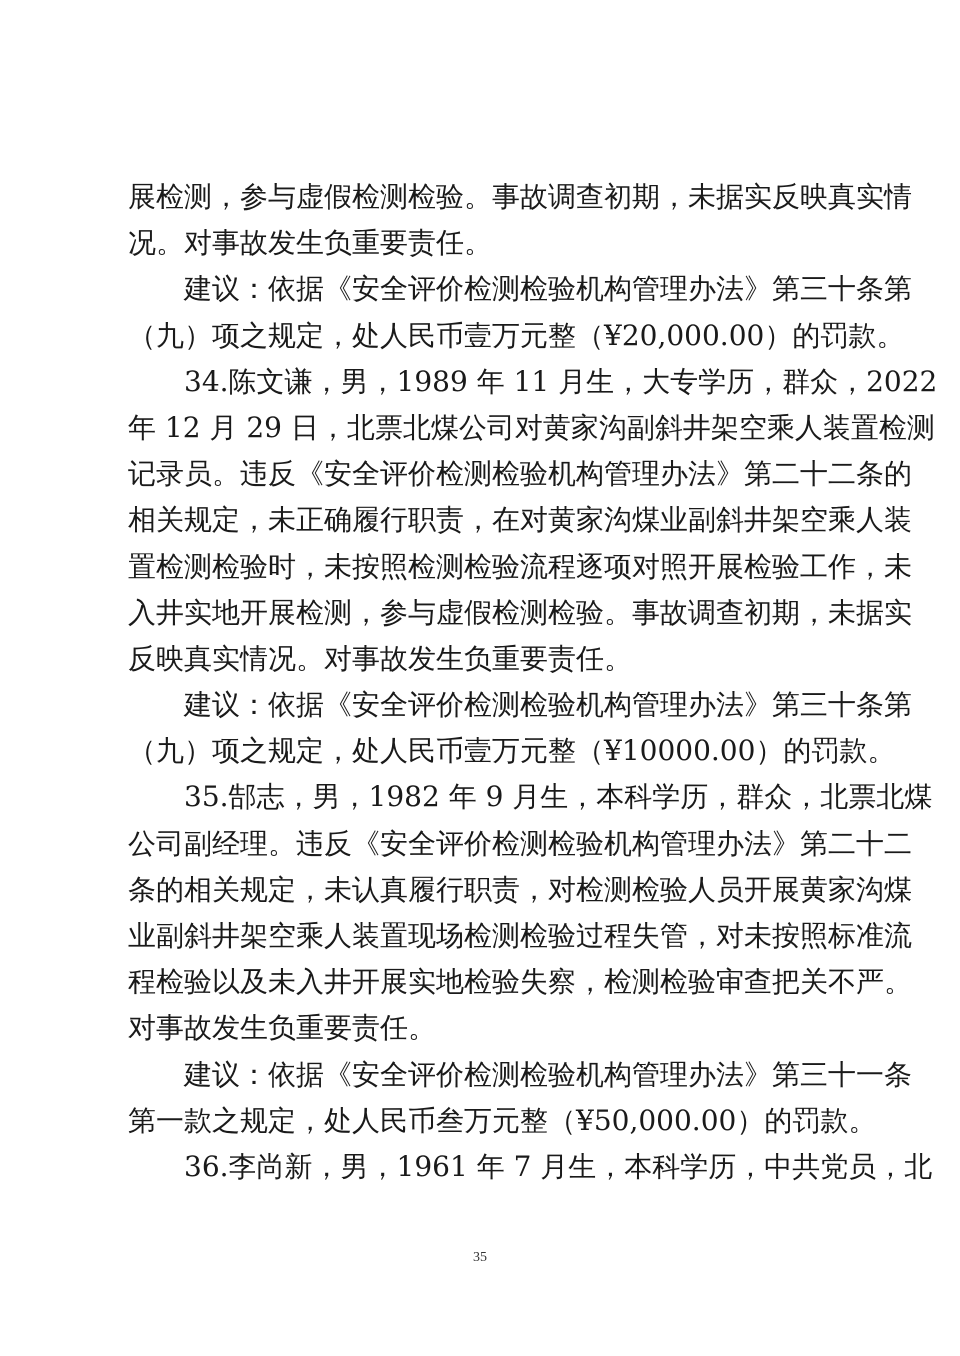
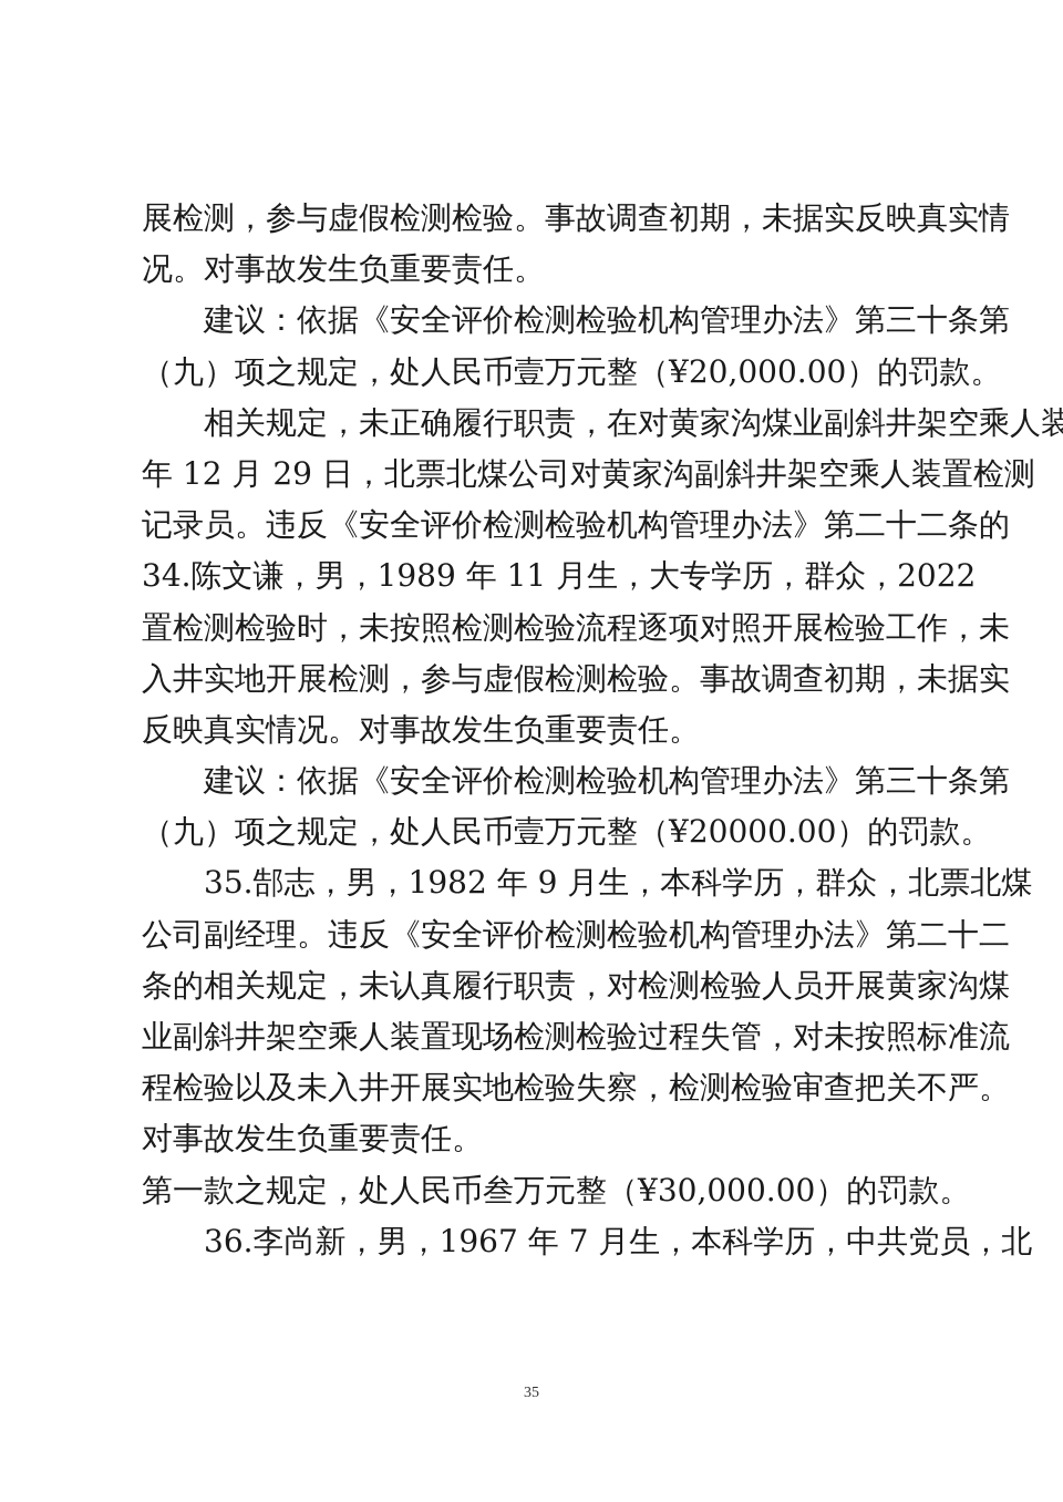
  展检测，参与虚假检测检验。事故调查初期，未据实反映真实情
  况。对事故发生负重要责任。
  建议：依据《安全评价检测检验机构管理办法》第三十条第
  （九）项之规定，处人民币壹万元整（¥20,000.00）的罚款。
- 34.陈文谦，男，1989 年 11 月生，大专学历，群众，2022
+ 相关规定，未正确履行职责，在对黄家沟煤业副斜井架空乘人装
  年 12 月 29 日，北票北煤公司对黄家沟副斜井架空乘人装置检测
  记录员。违反《安全评价检测检验机构管理办法》第二十二条的
- 相关规定，未正确履行职责，在对黄家沟煤业副斜井架空乘人装
+ 34.陈文谦，男，1989 年 11 月生，大专学历，群众，2022
  置检测检验时，未按照检测检验流程逐项对照开展检验工作，未
  入井实地开展检测，参与虚假检测检验。事故调查初期，未据实
  反映真实情况。对事故发生负重要责任。
  建议：依据《安全评价检测检验机构管理办法》第三十条第
- （九）项之规定，处人民币壹万元整（¥10000.00）的罚款。
+ （九）项之规定，处人民币壹万元整（¥20000.00）的罚款。
  35.郜志，男，1982 年 9 月生，本科学历，群众，北票北煤
  公司副经理。违反《安全评价检测检验机构管理办法》第二十二
  条的相关规定，未认真履行职责，对检测检验人员开展黄家沟煤
  业副斜井架空乘人装置现场检测检验过程失管，对未按照标准流
  程检验以及未入井开展实地检验失察，检测检验审查把关不严。
  对事故发生负重要责任。
- 建议：依据《安全评价检测检验机构管理办法》第三十一条
- 第一款之规定，处人民币叁万元整（¥50,000.00）的罚款。
+ 第一款之规定，处人民币叁万元整（¥30,000.00）的罚款。
- 36.李尚新，男，1961 年 7 月生，本科学历，中共党员，北
+ 36.李尚新，男，1967 年 7 月生，本科学历，中共党员，北
  35
